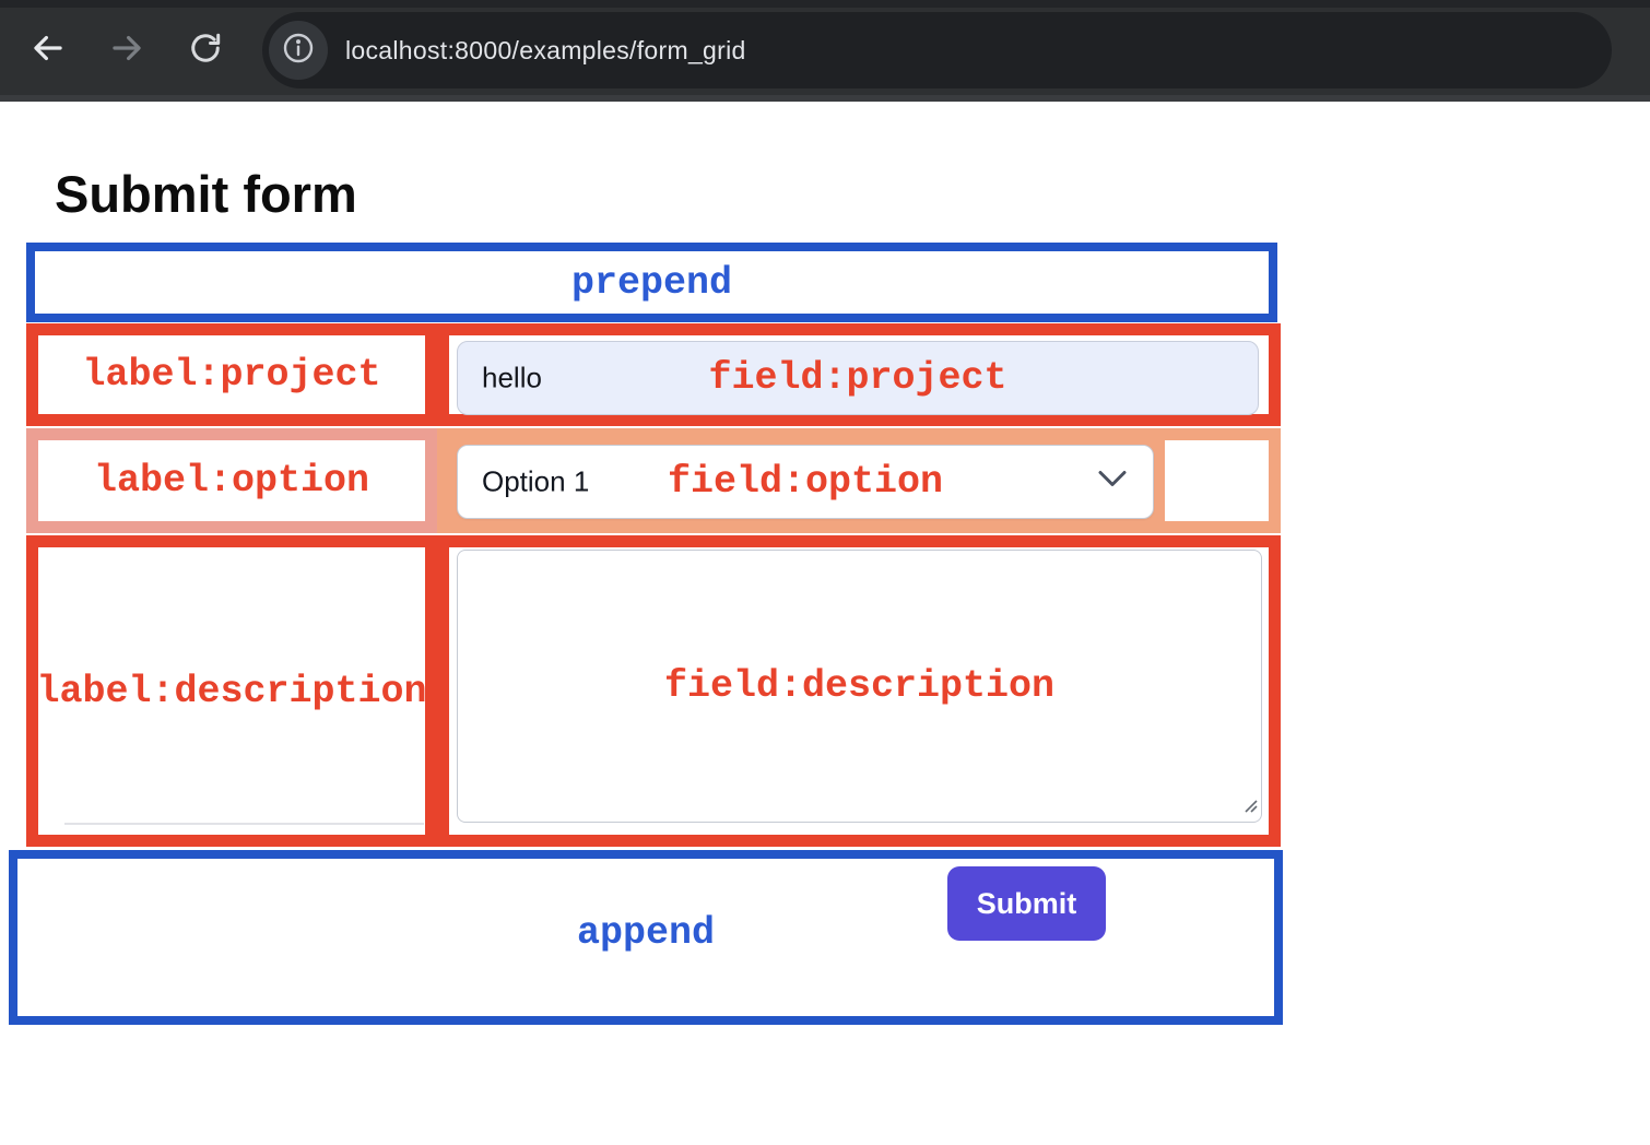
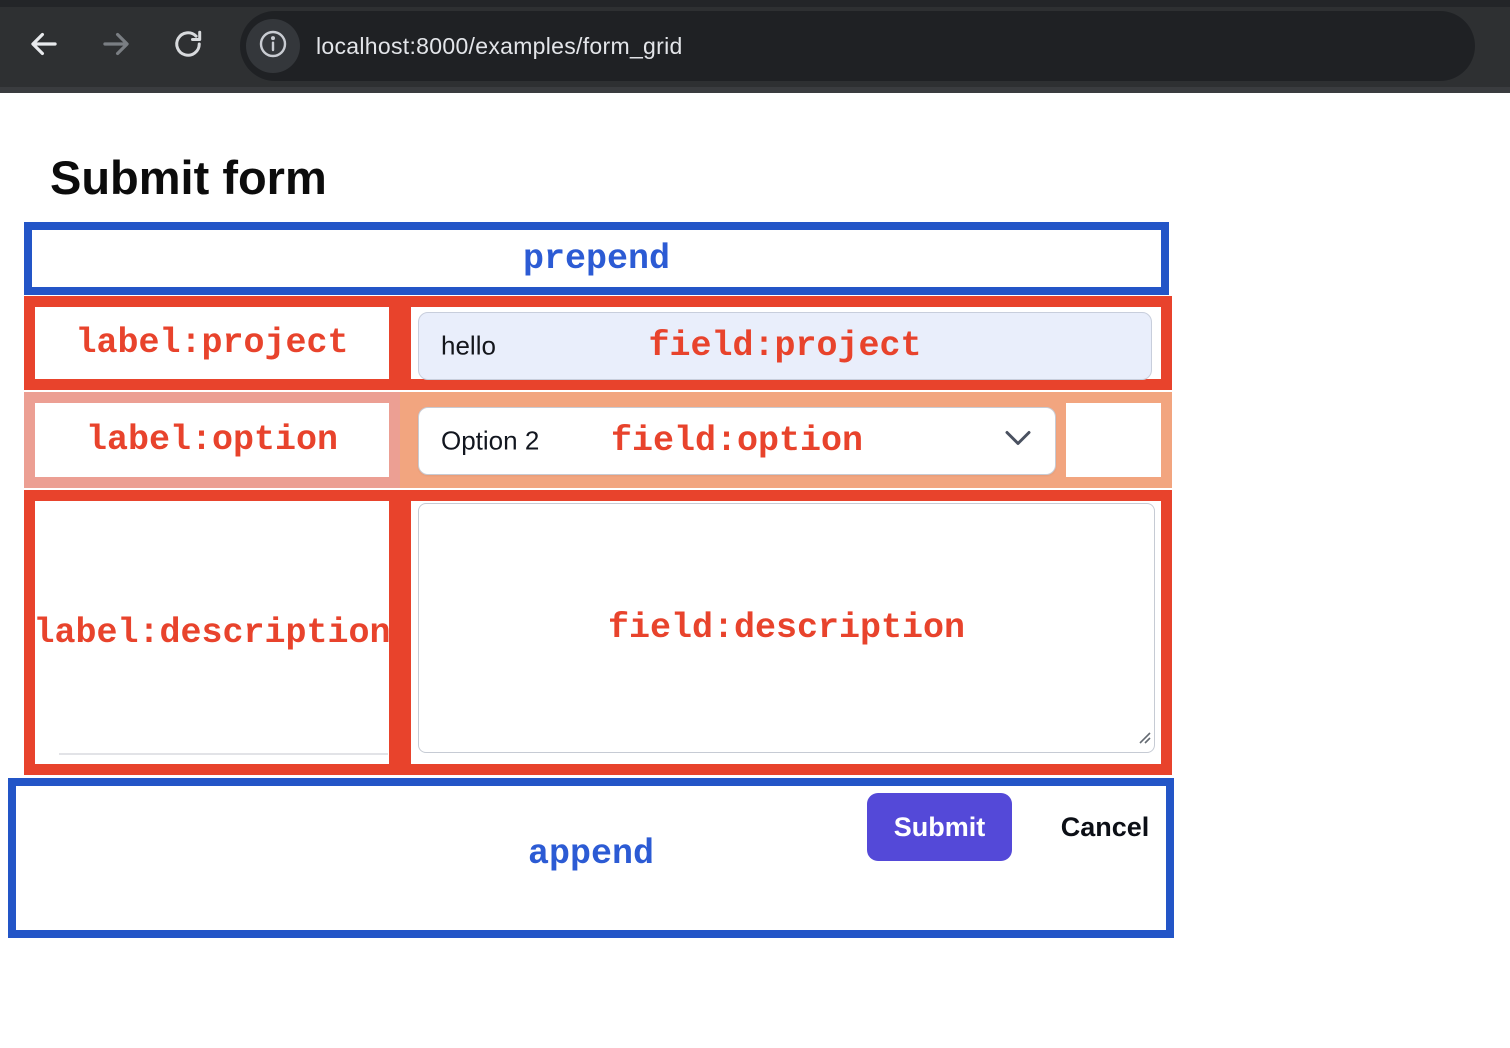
  localhost:8000/examples/form_grid
  Submit form
  prepend
  label:project
  hello
  field:project
  label:option
- Option 1
+ Option 2
  field:option
  label:description
  field:description
  append
  Submit
+ Cancel
